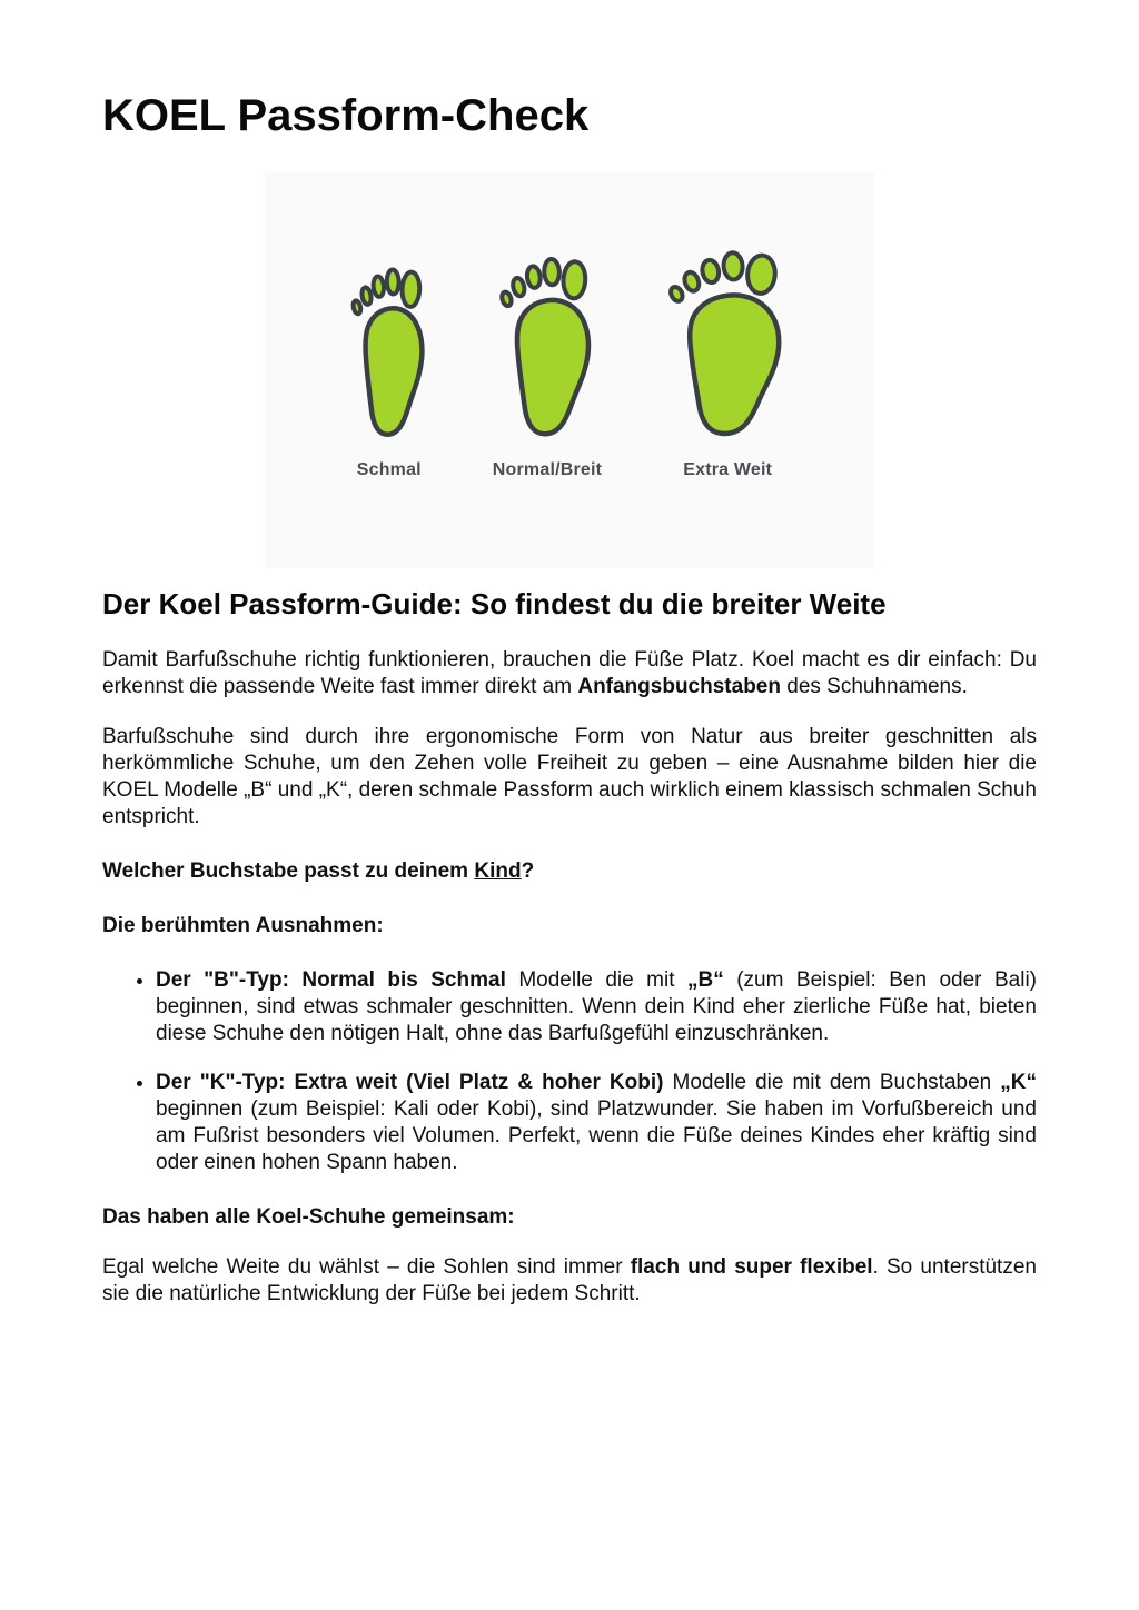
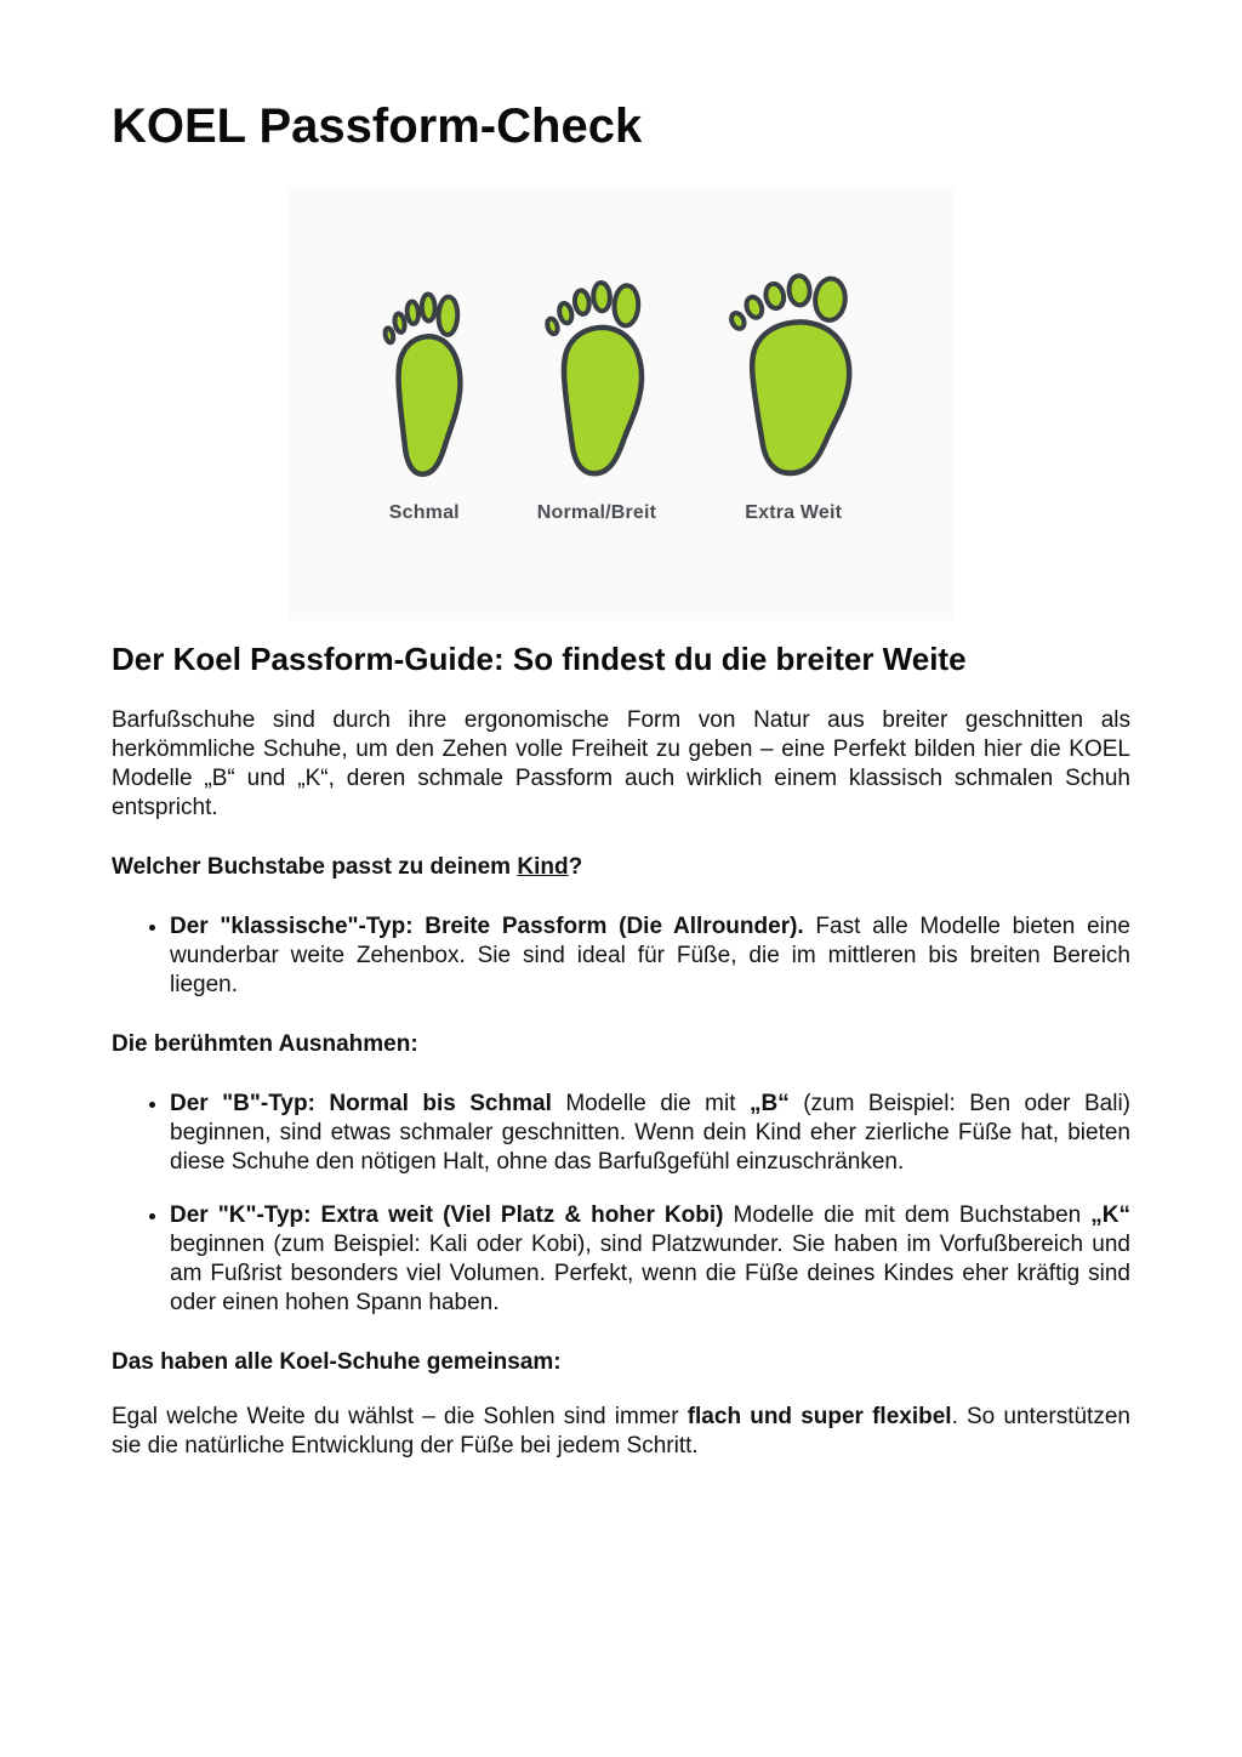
  KOEL Passform-Check
  Schmal
  Normal/Breit
  Extra Weit
  Der Koel Passform-Guide: So findest du die breiter Weite
- Damit Barfußschuhe richtig funktionieren, brauchen die Füße Platz. Koel macht es dir einfach: Du erkennst die passende Weite fast immer direkt am Anfangsbuchstaben des Schuhnamens.
- Barfußschuhe sind durch ihre ergonomische Form von Natur aus breiter geschnitten als herkömmliche Schuhe, um den Zehen volle Freiheit zu geben – eine Ausnahme bilden hier die KOEL Modelle „B“ und „K“, deren schmale Passform auch wirklich einem klassisch schmalen Schuh entspricht.
+ Barfußschuhe sind durch ihre ergonomische Form von Natur aus breiter geschnitten als herkömmliche Schuhe, um den Zehen volle Freiheit zu geben – eine Perfekt bilden hier die KOEL Modelle „B“ und „K“, deren schmale Passform auch wirklich einem klassisch schmalen Schuh entspricht.
  Welcher Buchstabe passt zu deinem Kind?
+ Der "klassische"-Typ: Breite Passform (Die Allrounder). Fast alle Modelle bieten eine wunderbar weite Zehenbox. Sie sind ideal für Füße, die im mittleren bis breiten Bereich liegen.
  Die berühmten Ausnahmen:
  Der "B"-Typ: Normal bis Schmal Modelle die mit „B“ (zum Beispiel: Ben oder Bali) beginnen, sind etwas schmaler geschnitten. Wenn dein Kind eher zierliche Füße hat, bieten diese Schuhe den nötigen Halt, ohne das Barfußgefühl einzuschränken.
  Der "K"-Typ: Extra weit (Viel Platz & hoher Kobi) Modelle die mit dem Buchstaben „K“ beginnen (zum Beispiel: Kali oder Kobi), sind Platzwunder. Sie haben im Vorfußbereich und am Fußrist besonders viel Volumen. Perfekt, wenn die Füße deines Kindes eher kräftig sind oder einen hohen Spann haben.
  Das haben alle Koel-Schuhe gemeinsam:
  Egal welche Weite du wählst – die Sohlen sind immer flach und super flexibel. So unterstützen sie die natürliche Entwicklung der Füße bei jedem Schritt.
